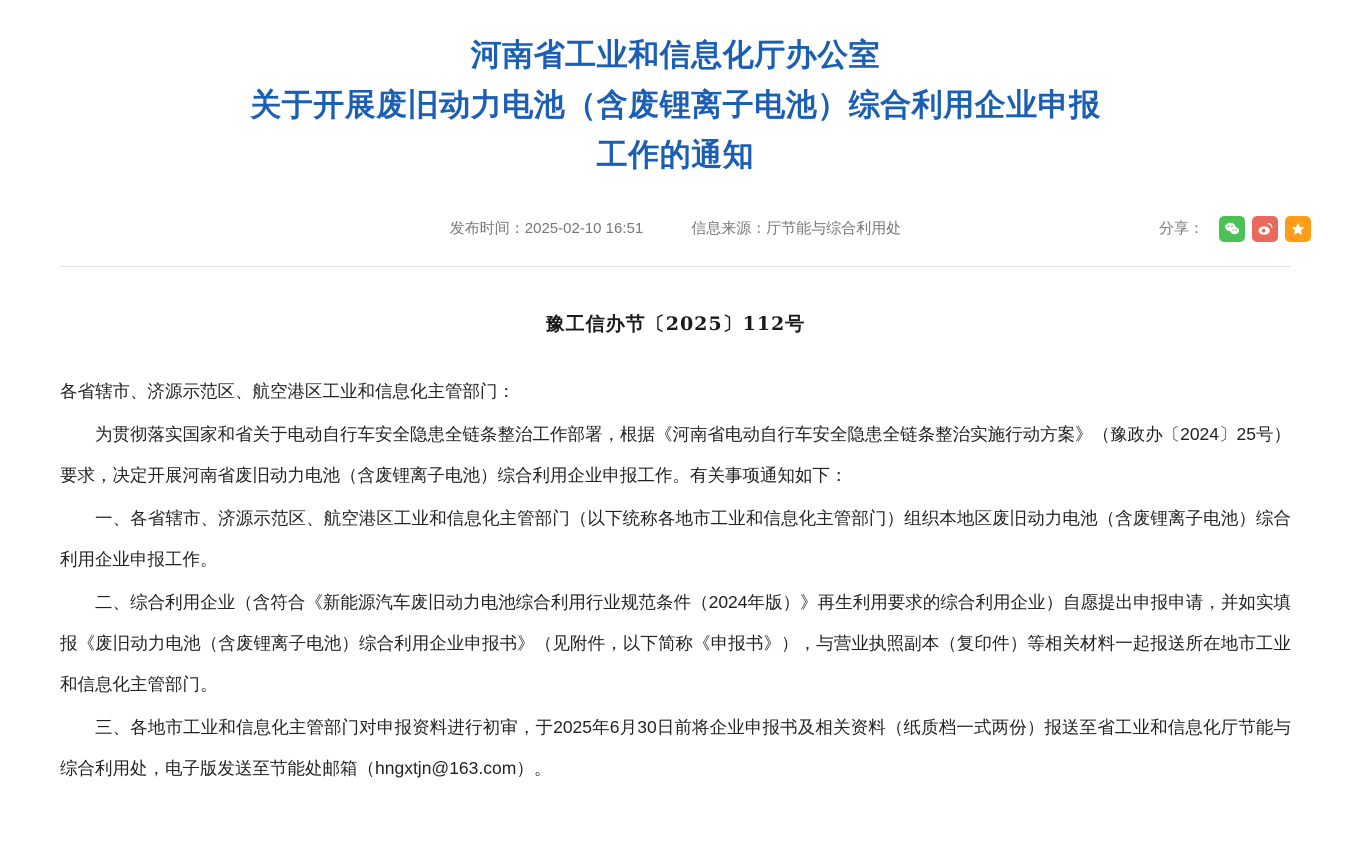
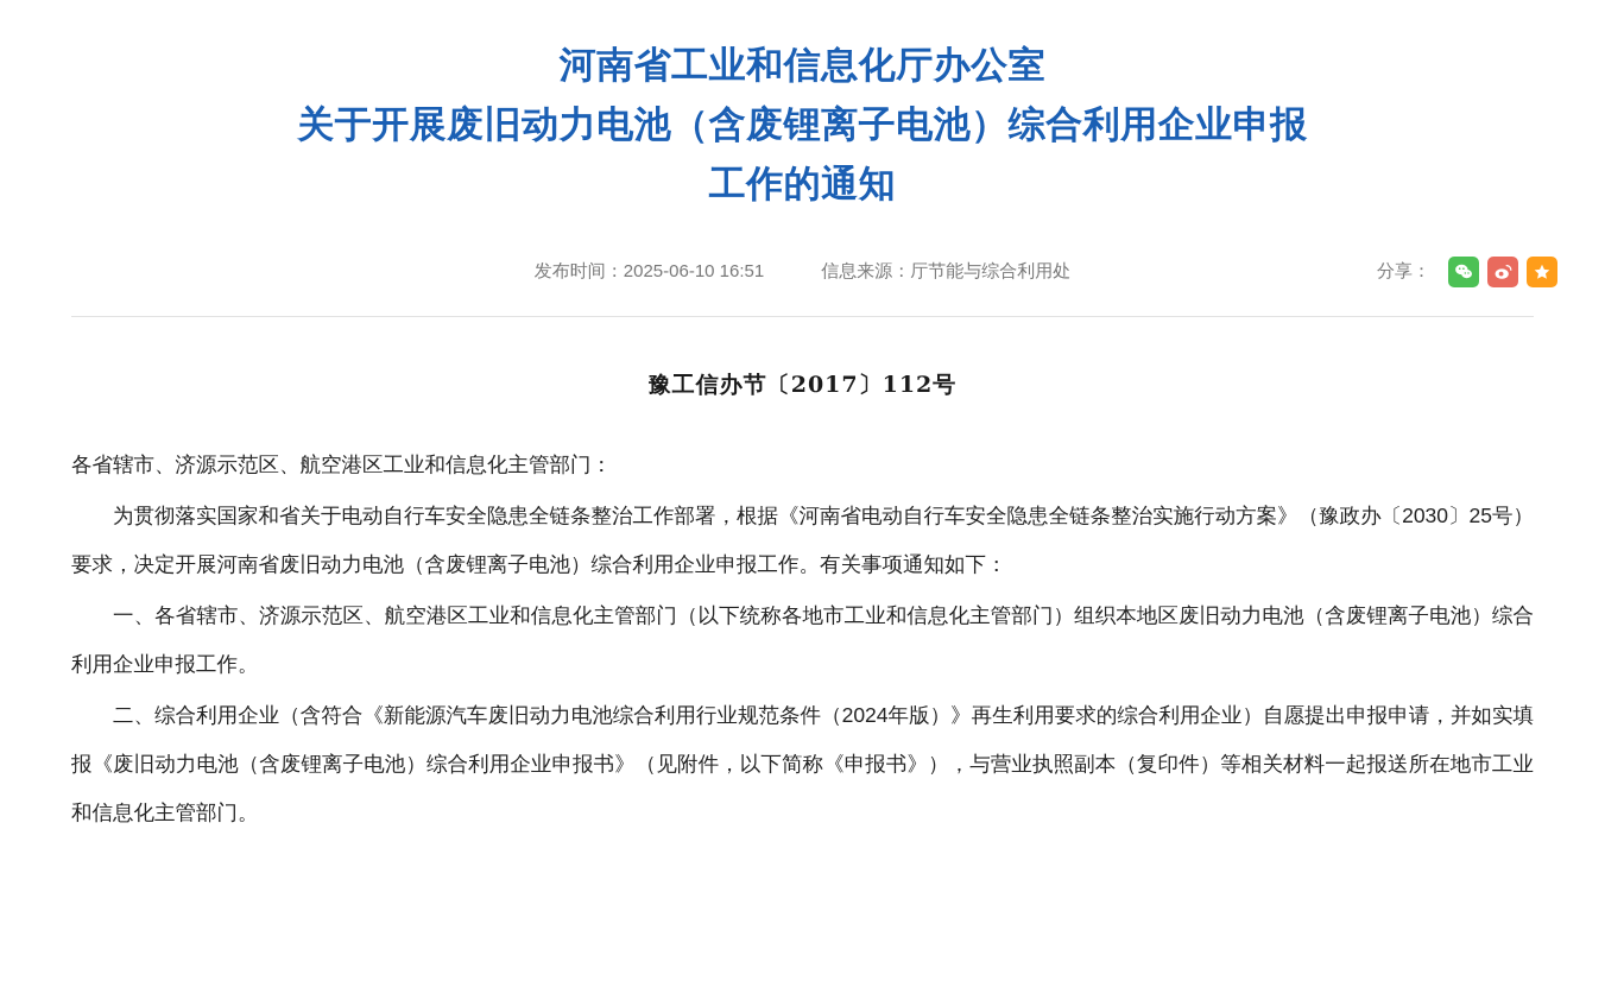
  河南省工业和信息化厅办公室
  关于开展废旧动力电池（含废锂离子电池）综合利用企业申报
  工作的通知
- 发布时间：2025-02-10 16:51
+ 发布时间：2025-06-10 16:51
  信息来源：厅节能与综合利用处
  分享：
- 豫工信办节〔2025〕112号
+ 豫工信办节〔2017〕112号
  各省辖市、济源示范区、航空港区工业和信息化主管部门：
- 为贯彻落实国家和省关于电动自行车安全隐患全链条整治工作部署，根据《河南省电动自行车安全隐患全链条整治实施行动方案》（豫政办〔2024〕25号）要求，决定开展河南省废旧动力电池（含废锂离子电池）综合利用企业申报工作。有关事项通知如下：
+ 为贯彻落实国家和省关于电动自行车安全隐患全链条整治工作部署，根据《河南省电动自行车安全隐患全链条整治实施行动方案》（豫政办〔2030〕25号）要求，决定开展河南省废旧动力电池（含废锂离子电池）综合利用企业申报工作。有关事项通知如下：
  一、各省辖市、济源示范区、航空港区工业和信息化主管部门（以下统称各地市工业和信息化主管部门）组织本地区废旧动力电池（含废锂离子电池）综合利用企业申报工作。
  二、综合利用企业（含符合《新能源汽车废旧动力电池综合利用行业规范条件（2024年版）》再生利用要求的综合利用企业）自愿提出申报申请，并如实填报《废旧动力电池（含废锂离子电池）综合利用企业申报书》（见附件，以下简称《申报书》），与营业执照副本（复印件）等相关材料一起报送所在地市工业和信息化主管部门。
- 三、各地市工业和信息化主管部门对申报资料进行初审，于2025年6月30日前将企业申报书及相关资料（纸质档一式两份）报送至省工业和信息化厅节能与综合利用处，电子版发送至节能处邮箱（hngxtjn@163.com）。
